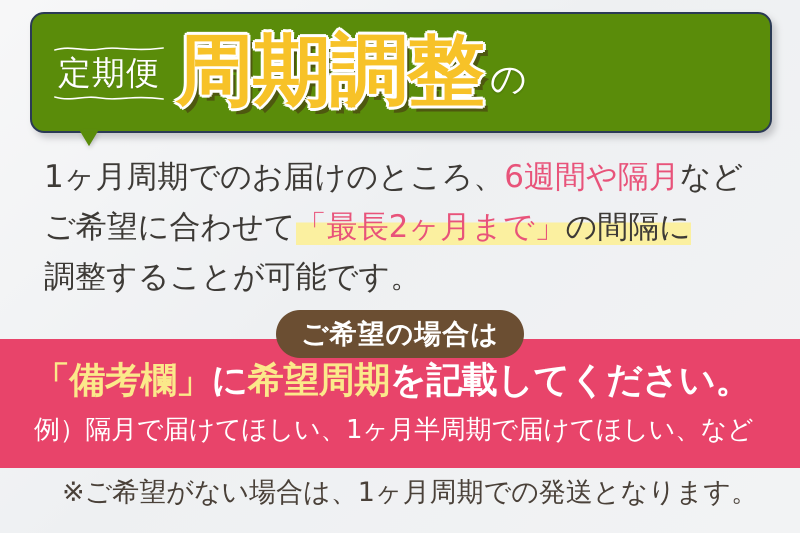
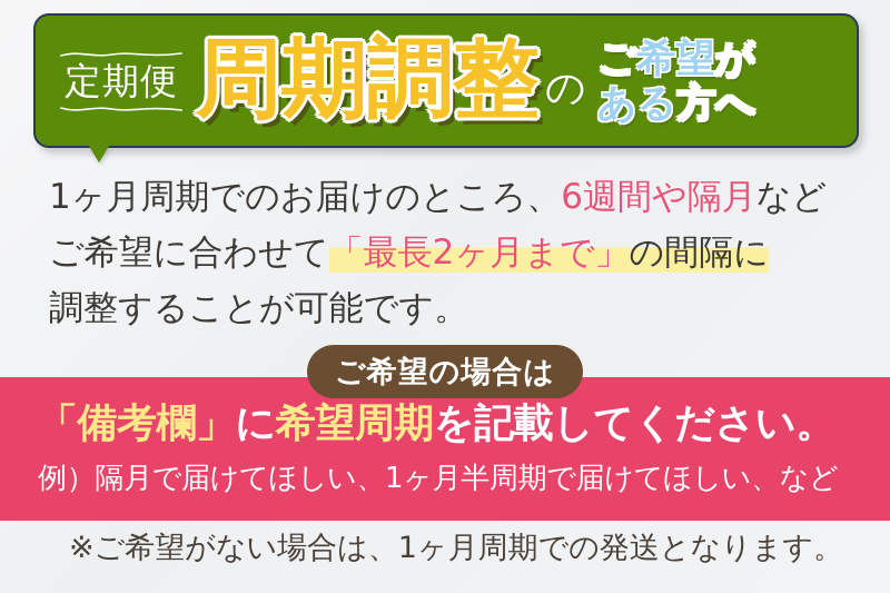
  定期便
  周期調整
  の
+ ご希望が
+ ある方へ
  1ヶ月周期でのお届けのところ、6週間や隔月など
  ご希望に合わせて「最長2ヶ月まで」の間隔に
  調整することが可能です。
  ご希望の場合は
  「備考欄」に希望周期を記載してください。
  例）隔月で届けてほしい、1ヶ月半周期で届けてほしい、など
  ※ご希望がない場合は、1ヶ月周期での発送となります。
